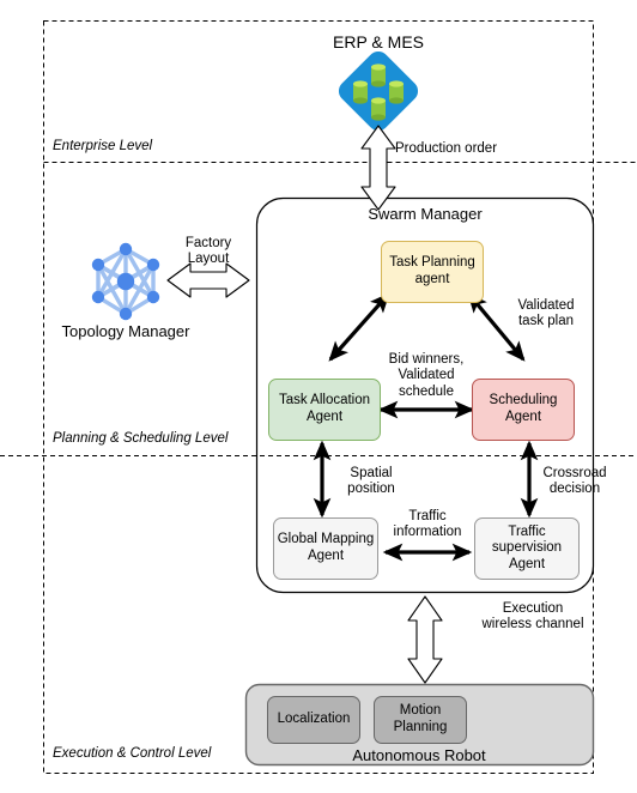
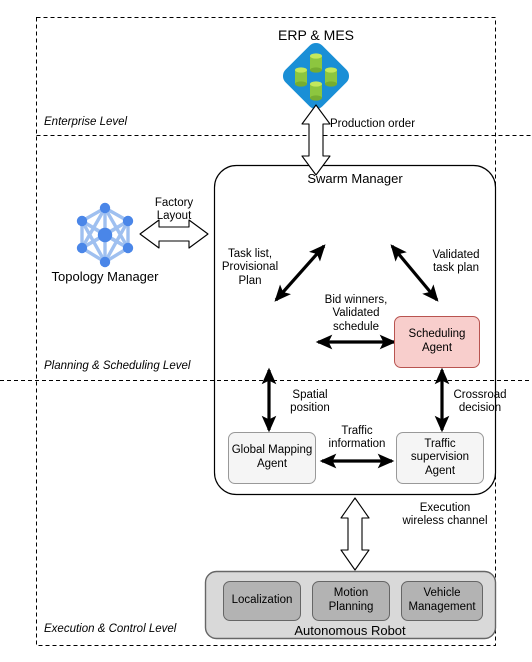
  Enterprise Level
  Planning & Scheduling Level
  Execution & Control Level
  ERP & MES
  Topology Manager
  Swarm Manager
- Task Planning agent
- Task Allocation Agent
  Scheduling Agent
  Global Mapping Agent
  Traffic supervision Agent
+ Task list,
+ Provisional
+ Plan
  Validated
  task plan
  Bid winners,
  Validated
  schedule
  Spatial
  position
  Crossroad
  decision
  Traffic
  information
  Execution
  wireless channel
  Factory
  Layout
  Production order
  Localization
  Motion Planning
+ Vehicle Management
  Autonomous Robot
